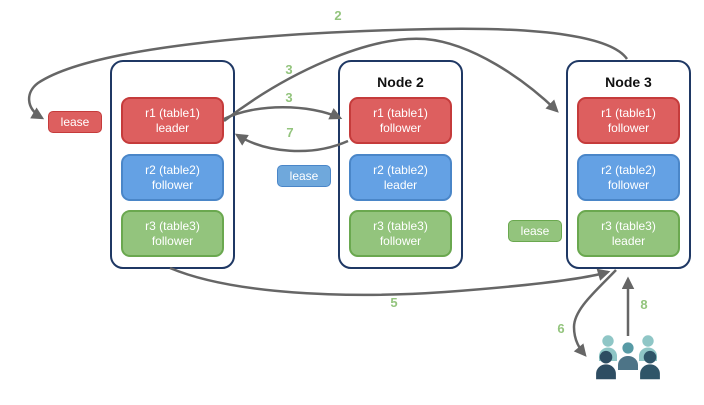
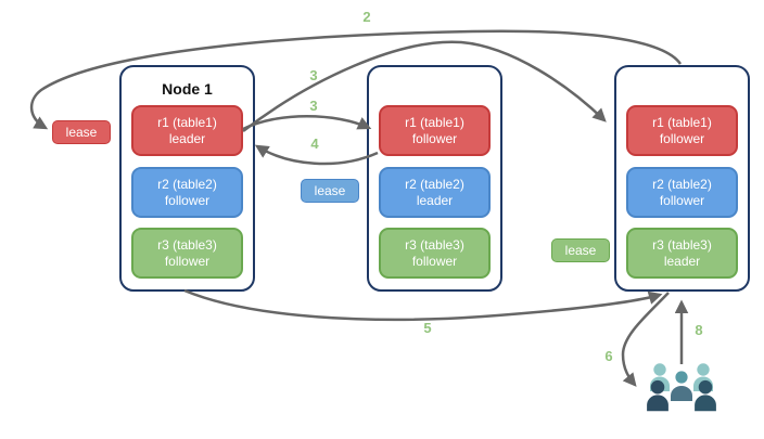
+ Node 1
  r1 (table1)
  leader
  r2 (table2)
  follower
  r3 (table3)
  follower
- Node 2
  r1 (table1)
  follower
  r2 (table2)
  leader
  r3 (table3)
  follower
- Node 3
  r1 (table1)
  follower
  r2 (table2)
  follower
  r3 (table3)
  leader
  lease
  lease
  lease
  2
  3
  3
- 7
+ 4
  5
  6
  8
